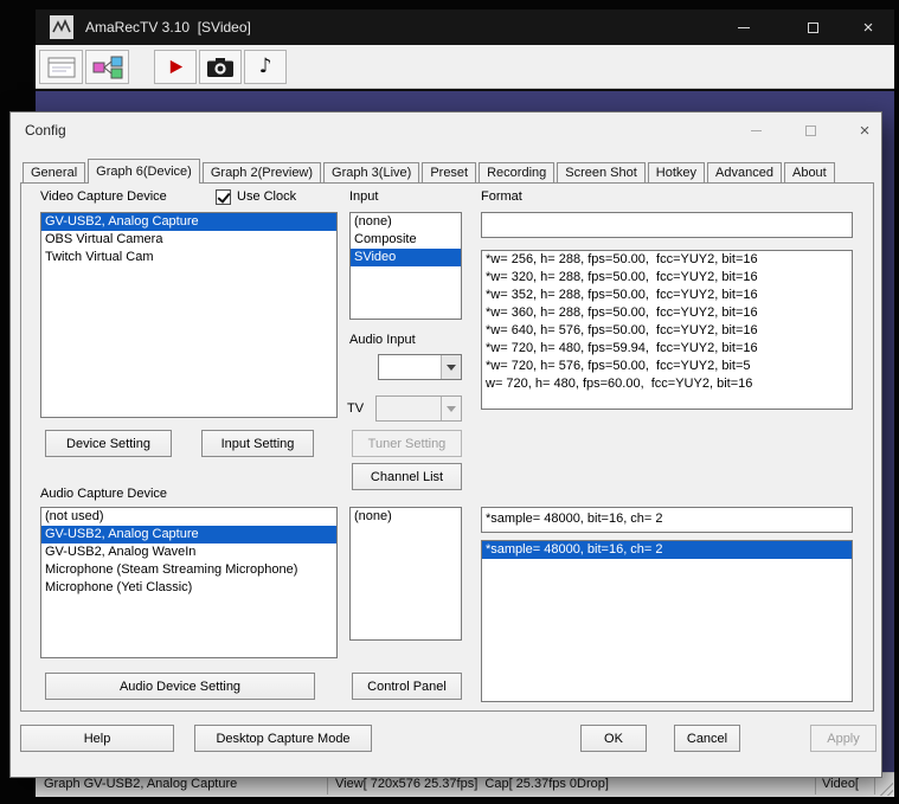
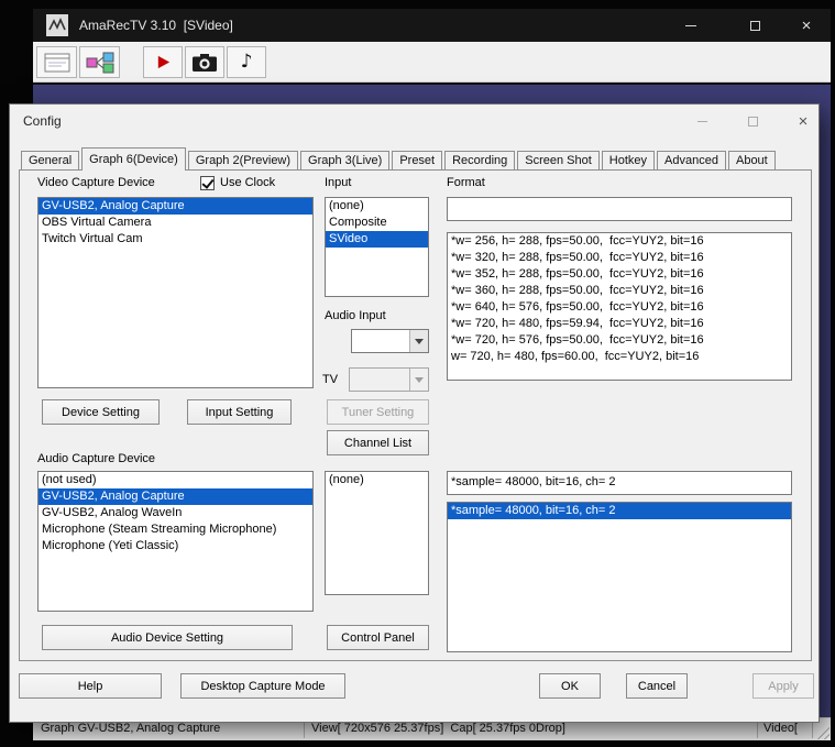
  AmaRecTV 3.10 [SVideo]
  ×
  ♪
  Graph GV-USB2, Analog Capture
  View[ 720x576 25.37fps] Cap[ 25.37fps 0Drop]
  Video[
  Config
  ×
  General
  Graph 6(Device)
  Graph 2(Preview)
  Graph 3(Live)
  Preset
  Recording
  Screen Shot
  Hotkey
  Advanced
  About
  Video Capture Device
  Use Clock
  GV-USB2, Analog Capture
  OBS Virtual Camera
  Twitch Virtual Cam
  Device Setting
  Input Setting
  Input
  (none)
  Composite
  SVideo
  Audio Input
  TV
  Tuner Setting
  Channel List
  Format
  *w= 256, h= 288, fps=50.00, fcc=YUY2, bit=16
  *w= 320, h= 288, fps=50.00, fcc=YUY2, bit=16
  *w= 352, h= 288, fps=50.00, fcc=YUY2, bit=16
  *w= 360, h= 288, fps=50.00, fcc=YUY2, bit=16
  *w= 640, h= 576, fps=50.00, fcc=YUY2, bit=16
  *w= 720, h= 480, fps=59.94, fcc=YUY2, bit=16
- *w= 720, h= 576, fps=50.00, fcc=YUY2, bit=5
+ *w= 720, h= 576, fps=50.00, fcc=YUY2, bit=16
  w= 720, h= 480, fps=60.00, fcc=YUY2, bit=16
  Audio Capture Device
  (not used)
  GV-USB2, Analog Capture
  GV-USB2, Analog WaveIn
  Microphone (Steam Streaming Microphone)
  Microphone (Yeti Classic)
  (none)
  Audio Device Setting
  Control Panel
  *sample= 48000, bit=16, ch= 2
  *sample= 48000, bit=16, ch= 2
  Help
  Desktop Capture Mode
  OK
  Cancel
  Apply
